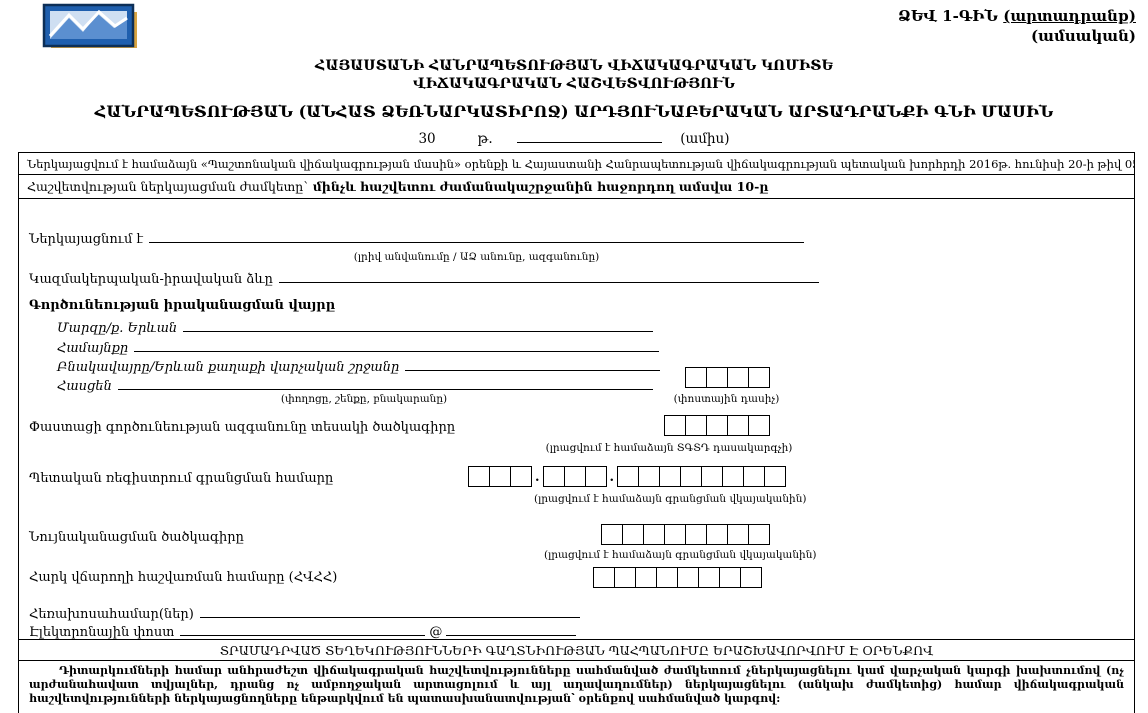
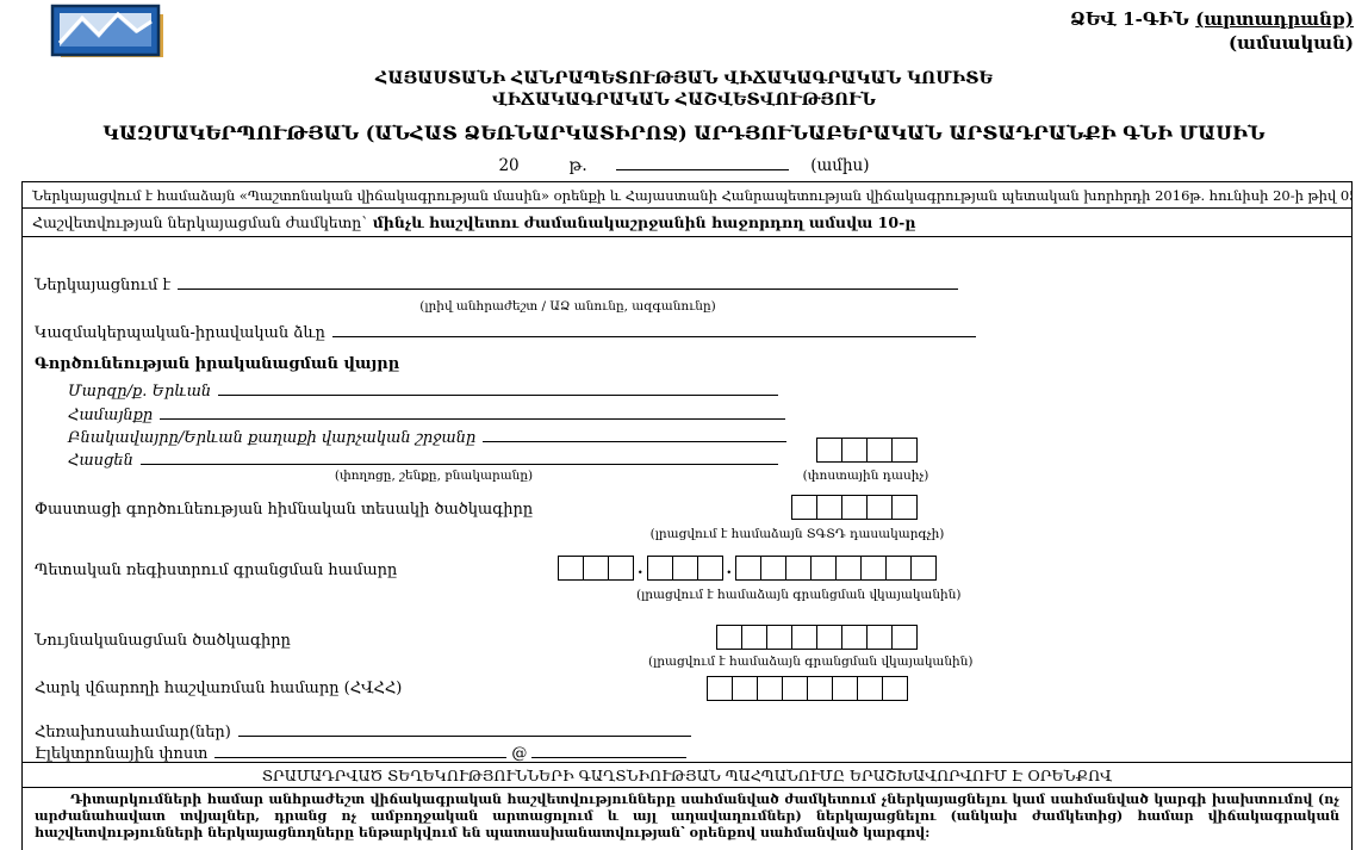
  ՁԵՎ 1-ԳԻՆ (արտադրանք)
  (ամսական)
  ՀԱՅԱՍՏԱՆԻ ՀԱՆՐԱՊԵՏՈՒԹՅԱՆ ՎԻՃԱԿԱԳՐԱԿԱՆ ԿՈՄԻՏԵ
  ՎԻՃԱԿԱԳՐԱԿԱՆ ՀԱՇՎԵՏՎՈՒԹՅՈՒՆ
- ՀԱՆՐԱՊԵՏՈՒԹՅԱՆ (ԱՆՀԱՏ ՁԵՌՆԱՐԿԱՏԻՐՈՋ) ԱՐԴՅՈՒՆԱԲԵՐԱԿԱՆ ԱՐՏԱԴՐԱՆՔԻ ԳՆԻ ՄԱՍԻՆ
+ ԿԱԶՄԱԿԵՐՊՈՒԹՅԱՆ (ԱՆՀԱՏ ՁԵՌՆԱՐԿԱՏԻՐՈՋ) ԱՐԴՅՈՒՆԱԲԵՐԱԿԱՆ ԱՐՏԱԴՐԱՆՔԻ ԳՆԻ ՄԱՍԻՆ
- 30 թ. (ամիս)
+ 20 թ. (ամիս)
  Ներկայացվում է համաձայն «Պաշտոնական վիճակագրության մասին» օրենքի և Հայաստանի Հանրապետության վիճակագրության պետական խորհրդի 2016թ. հունիսի 20-ի թիվ 0
  Հաշվետվության ներկայացման ժամկետը՝ մինչև հաշվետու ժամանակաշրջանին հաջորդող ամսվա 10-ը
  Ներկայացնում է
- (լրիվ անվանումը / ԱՁ անունը, ազգանունը)
+ (լրիվ անհրաժեշտ / ԱՁ անունը, ազգանունը)
  Կազմակերպական-իրավական ձևը
  Գործունեության իրականացման վայրը
  Մարզը/ք. Երևան
  Համայնքը
  Բնակավայրը/Երևան քաղաքի վարչական շրջանը
  Հասցեն
  (փողոցը, շենքը, բնակարանը)
  (փոստային դասիչ)
- Փաստացի գործունեության ազգանունը տեսակի ծածկագիրը
+ Փաստացի գործունեության հիմնական տեսակի ծածկագիրը
  (լրացվում է համաձայն ՏԳՏԴ դասակարգչի)
  Պետական ռեգիստրում գրանցման համարը
  .
  .
  (լրացվում է համաձայն գրանցման վկայականին)
  Նույնականացման ծածկագիրը
  (լրացվում է համաձայն գրանցման վկայականին)
  Հարկ վճարողի հաշվառման համարը (ՀՎՀՀ)
  Հեռախոսահամար(ներ)
  Էլեկտրոնային փոստ @
  ՏՐԱՄԱԴՐՎԱԾ ՏԵՂԵԿՈՒԹՅՈՒՆՆԵՐԻ ԳԱՂՏՆԻՈՒԹՅԱՆ ՊԱՀՊԱՆՈՒՄԸ ԵՐԱՇԽԱՎՈՐՎՈՒՄ Է ՕՐԵՆՔՈՎ
- Դիտարկումների համար անհրաժեշտ վիճակագրական հաշվետվությունները սահմանված ժամկետում չներկայացնելու կամ վարչական կարգի խախտումով (ոչ արժանահավատ տվյալներ, դրանց ոչ ամբողջական արտացոլում և այլ աղավաղումներ) ներկայացնելու (անկախ ժամկետից) համար վիճակագրական հաշվետվությունների ներկայացնողները ենթարկվում են պատասխանատվության՝ օրենքով սահմանված կարգով:
+ Դիտարկումների համար անհրաժեշտ վիճակագրական հաշվետվությունները սահմանված ժամկետում չներկայացնելու կամ սահմանված կարգի խախտումով (ոչ արժանահավատ տվյալներ, դրանց ոչ ամբողջական արտացոլում և այլ աղավաղումներ) ներկայացնելու (անկախ ժամկետից) համար վիճակագրական հաշվետվությունների ներկայացնողները ենթարկվում են պատասխանատվության՝ օրենքով սահմանված կարգով:
